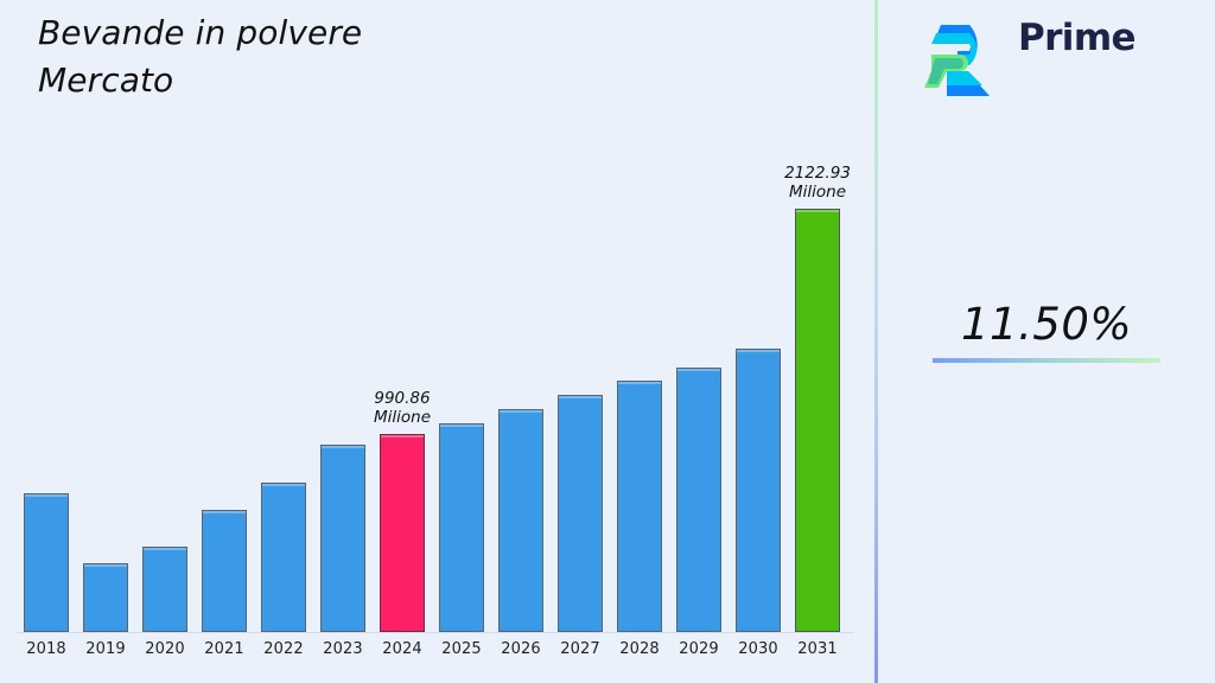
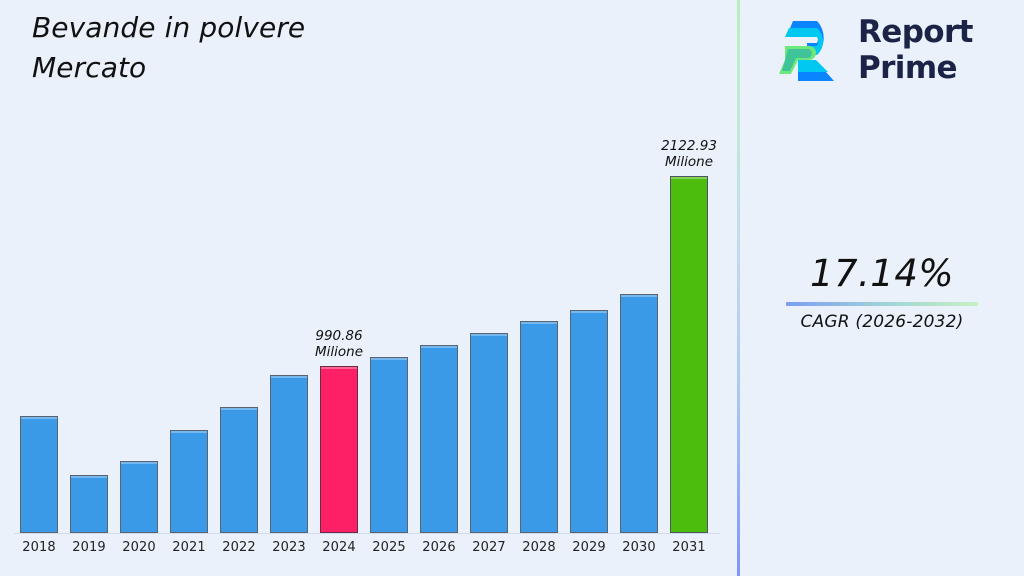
  Bevande in polvere
  Mercato
  990.86
  Milione
  2122.93
  Milione
  2018
  2019
  2020
  2021
  2022
  2023
  2024
  2025
  2026
  2027
  2028
  2029
  2030
  2031
+ Report
  Prime
- 11.50%
+ 17.14%
+ CAGR (2026-2032)
